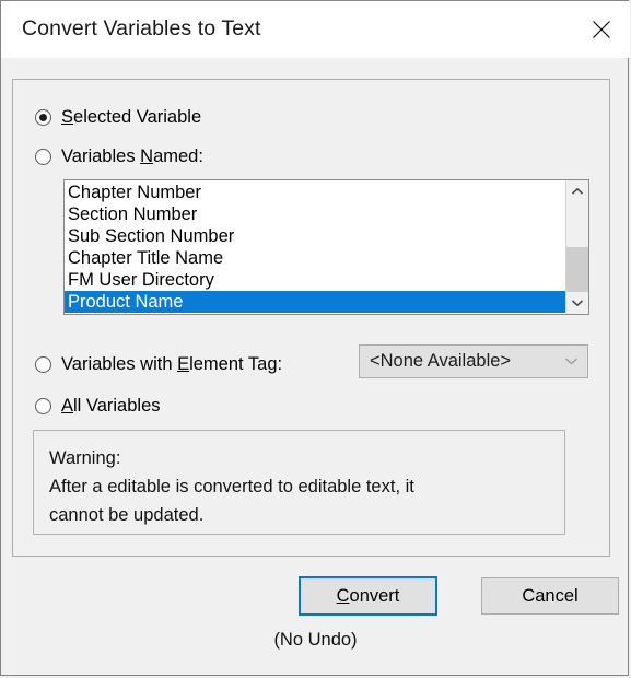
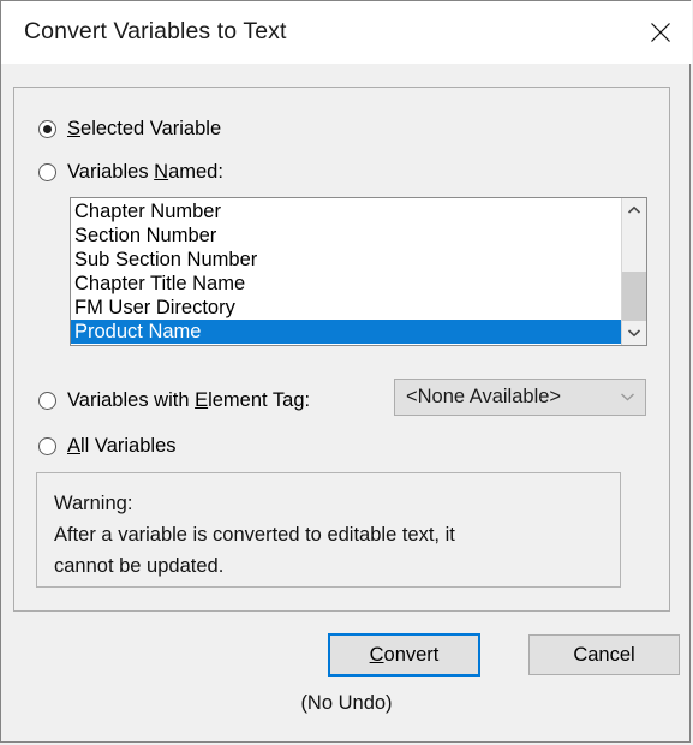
  Convert Variables to Text
  Selected Variable
  Variables Named:
  Chapter Number
  Section Number
  Sub Section Number
  Chapter Title Name
  FM User Directory
  Product Name
  Variables with Element Tag:
  <None Available>
  All Variables
  Warning:
- After a editable is converted to editable text, it
+ After a variable is converted to editable text, it
  cannot be updated.
  Convert
  Cancel
  (No Undo)
